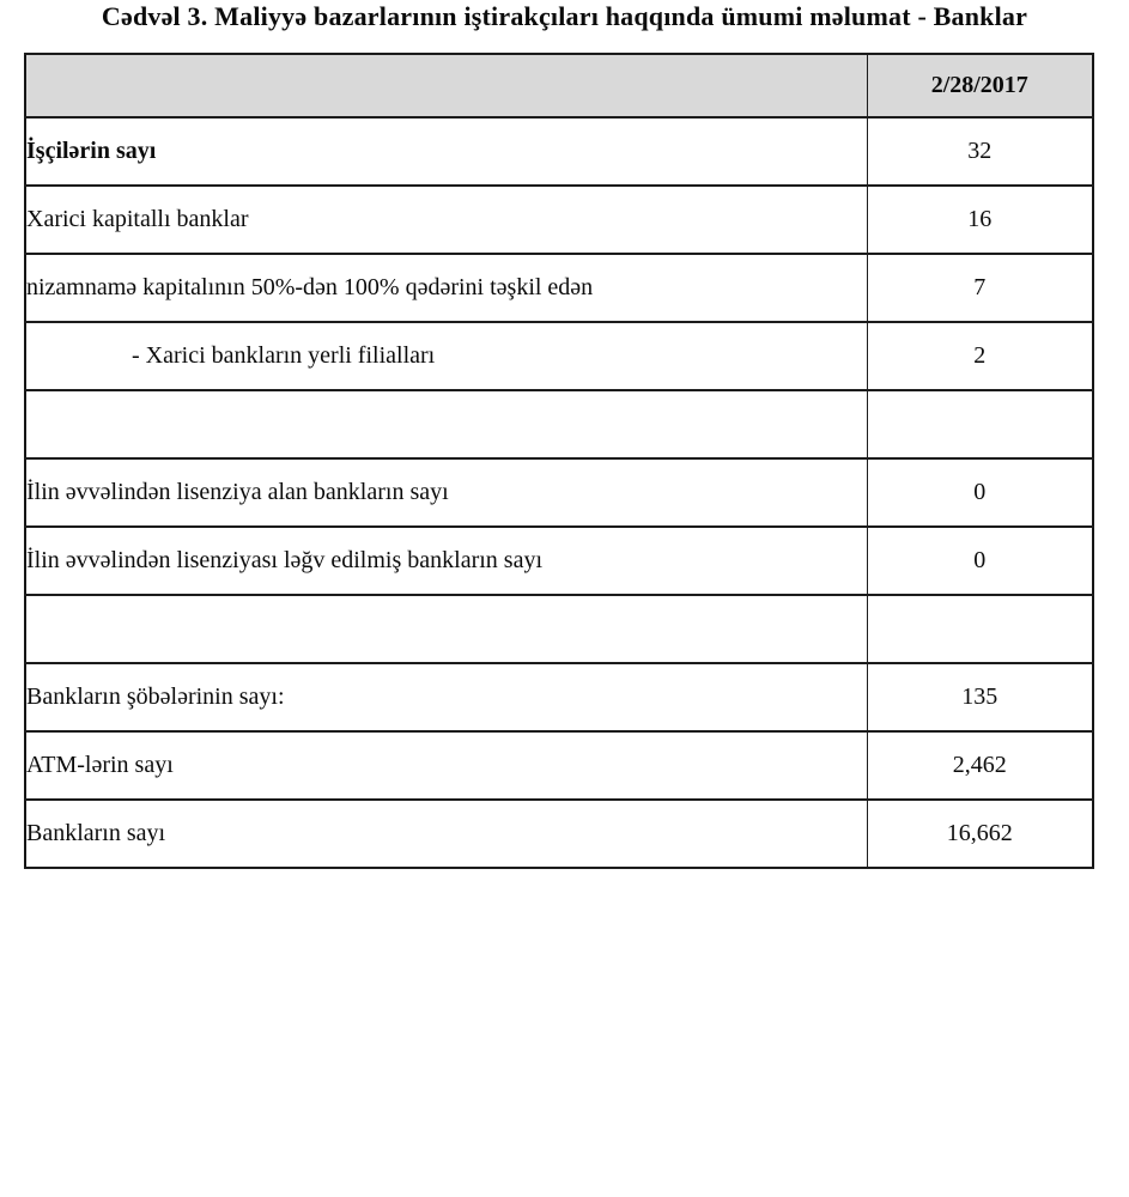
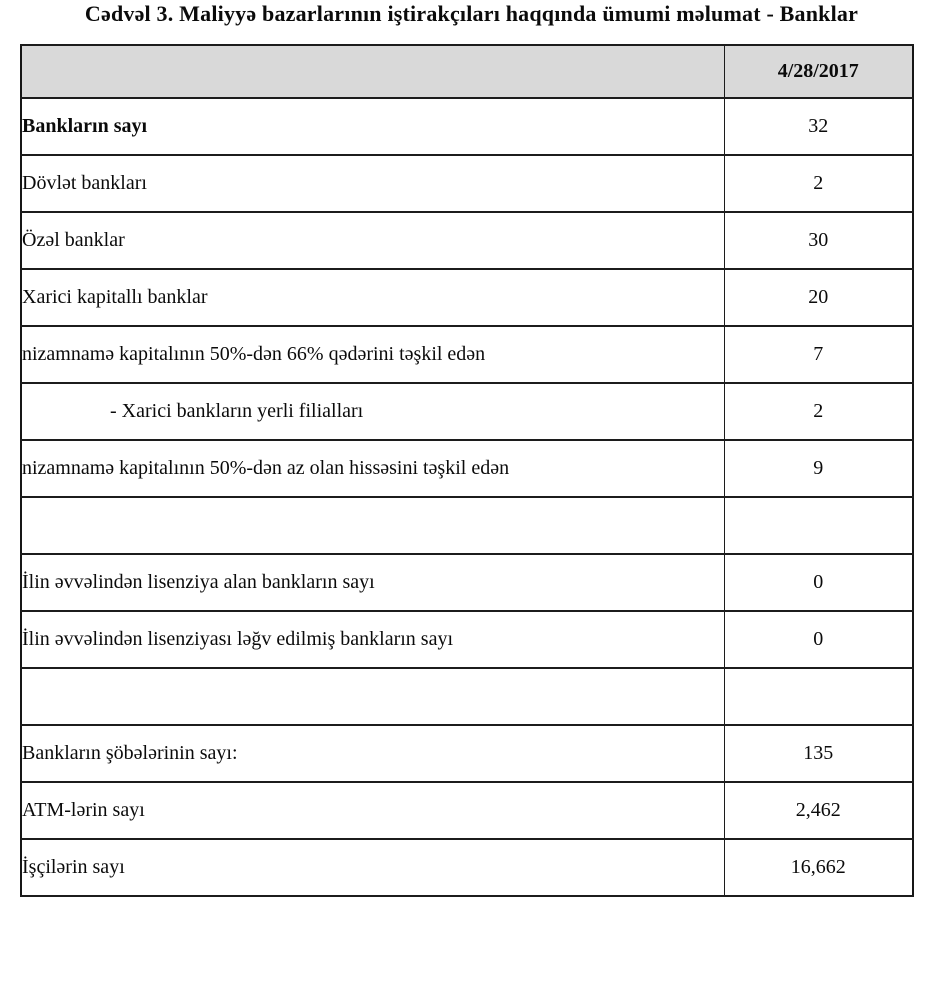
  Cədvəl 3. Maliyyə bazarlarının iştirakçıları haqqında ümumi məlumat - Banklar
- 	2/28/2017
+ 	4/28/2017
- İşçilərin sayı	32
+ Bankların sayı	32
+ Dövlət bankları	2
+ Özəl banklar	30
- Xarici kapitallı banklar	16
+ Xarici kapitallı banklar	20
- nizamnamə kapitalının 50%-dən 100% qədərini təşkil edən	7
+ nizamnamə kapitalının 50%-dən 66% qədərini təşkil edən	7
  - Xarici bankların yerli filialları	2
+ nizamnamə kapitalının 50%-dən az olan hissəsini təşkil edən	9
  İlin əvvəlindən lisenziya alan bankların sayı	0
  İlin əvvəlindən lisenziyası ləğv edilmiş bankların sayı	0
  Bankların şöbələrinin sayı:	135
  ATM-lərin sayı	2,462
- Bankların sayı	16,662
+ İşçilərin sayı	16,662
